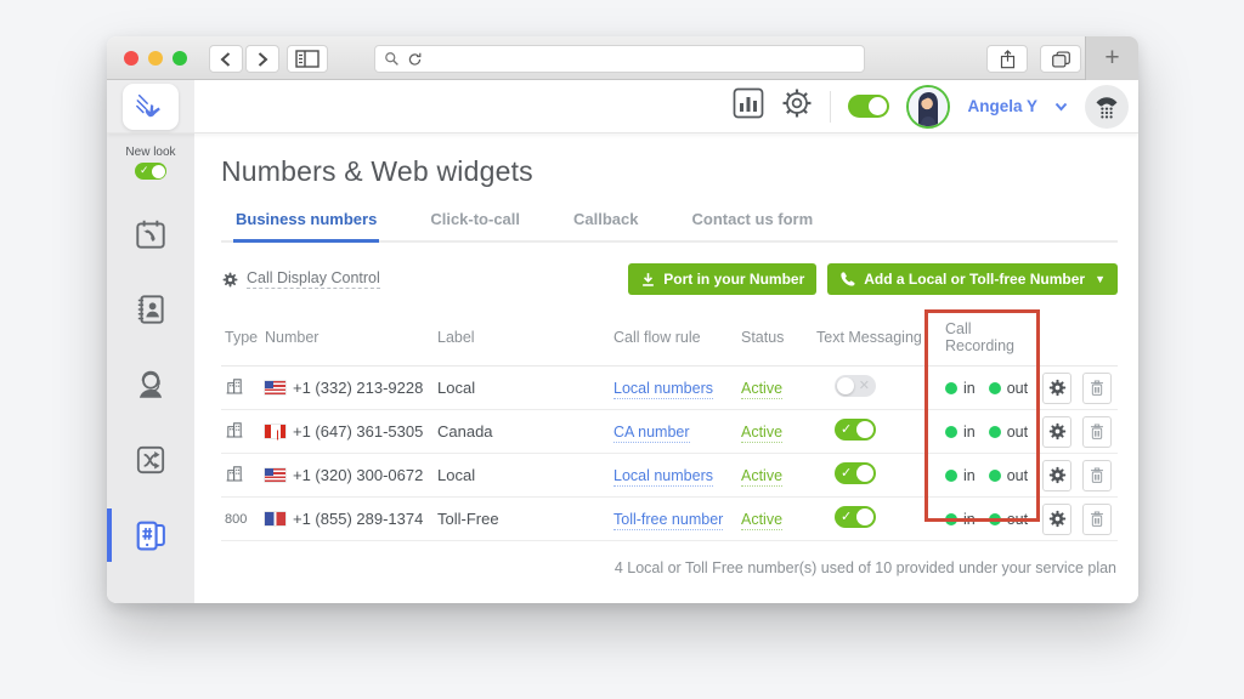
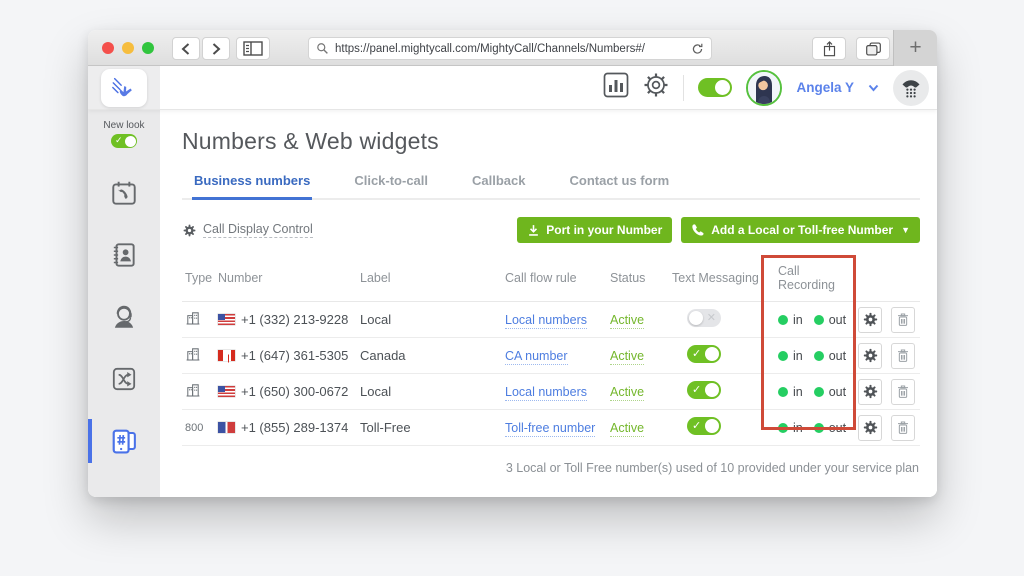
+ https://panel.mightycall.com/MightyCall/Channels/Numbers#/
  +
  Angela Y
  New look
  Numbers & Web widgets
  Business numbers
  Click-to-call
  Callback
  Contact us form
  Call Display Control
  Port in your Number
  Add a Local or Toll-free Number
  ▼
  Type
  Number
  Label
  Call flow rule
  Status
  Text Messaging
  Call Recording
  +1 (332) 213-9228
  Local
  Local numbers
  Active
  in
  out
  +1 (647) 361-5305
  Canada
  CA number
  Active
  in
  out
- +1 (320) 300-0672
+ +1 (650) 300-0672
  Local
  Local numbers
  Active
  in
  out
  800
  +1 (855) 289-1374
  Toll-Free
  Toll-free number
  Active
  in
  out
- 4 Local or Toll Free number(s) used of 10 provided under your service plan
+ 3 Local or Toll Free number(s) used of 10 provided under your service plan
